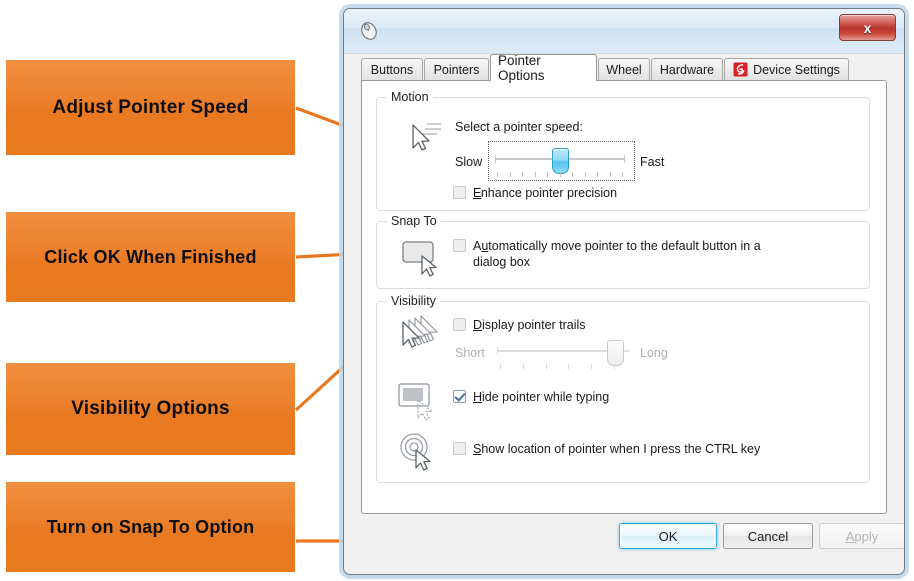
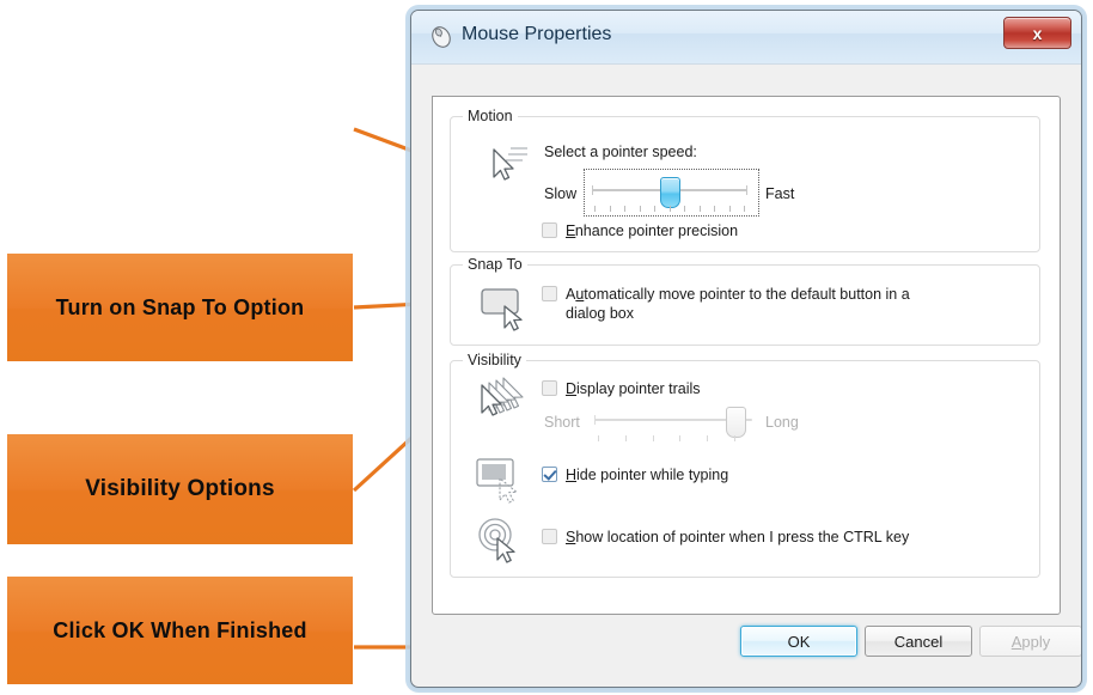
- Adjust Pointer Speed
- Click OK When Finished
+ Turn on Snap To Option
  Visibility Options
- Turn on Snap To Option
+ Click OK When Finished
+ Mouse Properties
  x
- Buttons
- Pointers
- Pointer Options
- Wheel
- Hardware
- Device Settings
  Motion
  Select a pointer speed:
  Slow
  Fast
  Enhance pointer precision
  Snap To
  Automatically move pointer to the default button in a dialog box
  Visibility
  Display pointer trails
  Short
  Long
  Hide pointer while typing
  Show location of pointer when I press the CTRL key
  OK
  Cancel
  Apply
